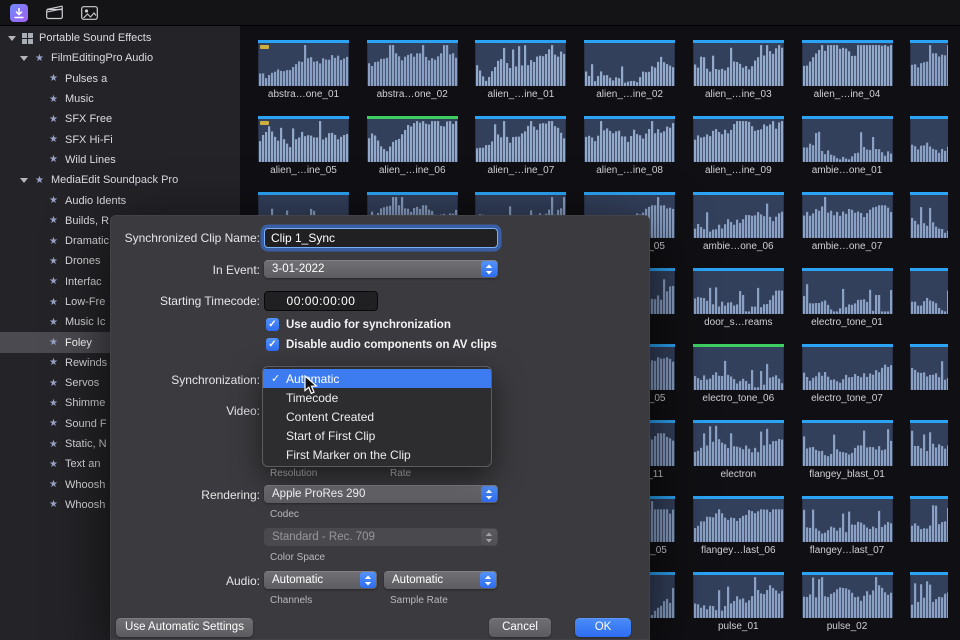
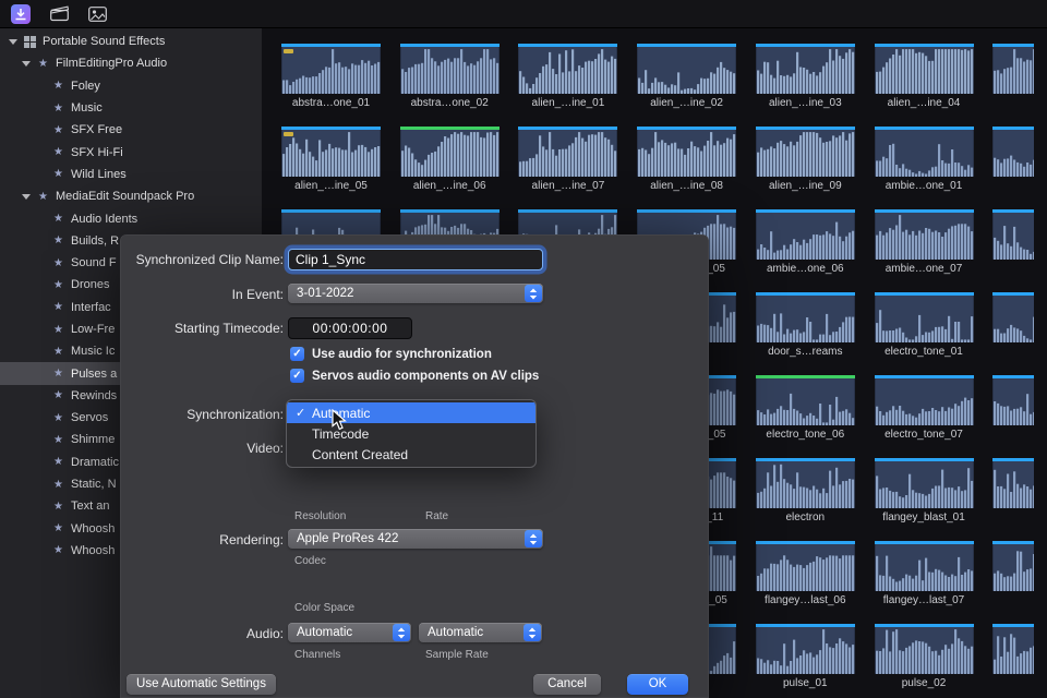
  Portable Sound Effects
  ★
  FilmEditingPro Audio
  ★
- Pulses a
+ Foley
  ★
  Music
  ★
  SFX Free
  ★
  SFX Hi-Fi
  ★
  Wild Lines
  ★
  MediaEdit Soundpack Pro
  ★
  Audio Idents
  ★
  Builds, R
  ★
- Dramatic
+ Sound F
  ★
  Drones
  ★
  Interfac
  ★
  Low-Fre
  ★
  Music Ic
  ★
- Foley
+ Pulses a
  ★
  Rewinds
  ★
  Servos
  ★
  Shimme
  ★
- Sound F
+ Dramatic
  ★
  Static, N
  ★
  Text an
  ★
  Whoosh
  ★
  Whoosh
  abstra…one_01
  abstra…one_02
  alien_…ine_01
  alien_…ine_02
  alien_…ine_03
  alien_…ine_04
  alien_…ine_05
  alien_…ine_06
  alien_…ine_07
  alien_…ine_08
  alien_…ine_09
  ambie…one_01
  ambie…one_06
  ambie…one_07
  door_s…reams
  electro_tone_01
  electro_tone_06
  electro_tone_07
  electron
  flangey_blast_01
  flangey…last_06
  flangey…last_07
  pulse_01
  pulse_02
  Synchronized Clip Name:
  Clip 1_Sync
  In Event:
  3-01-2022
  Starting Timecode:
  00:00:00:00
  ✓
  Use audio for synchronization
  ✓
- Disable audio components on AV clips
+ Servos audio components on AV clips
  Synchronization:
  Video:
  Resolution
  Rate
  Rendering:
- Apple ProRes 290
+ Apple ProRes 422
  Codec
- Standard - Rec. 709
  Color Space
  Audio:
  Automatic
  Automatic
  Channels
  Sample Rate
  Use Automatic Settings
  Cancel
  OK
  ✓
  Autmatic
  Timecode
  Content Created
- Start of First Clip
- First Marker on the Clip
